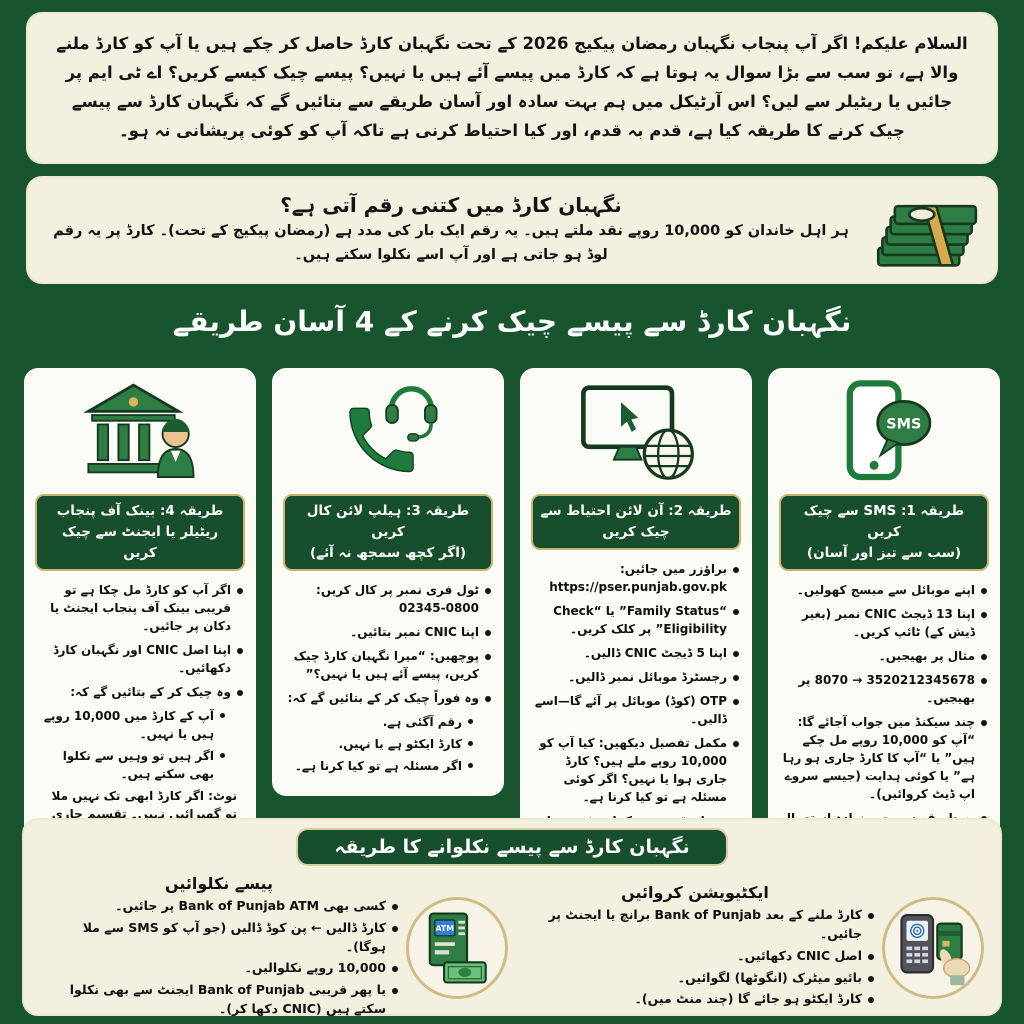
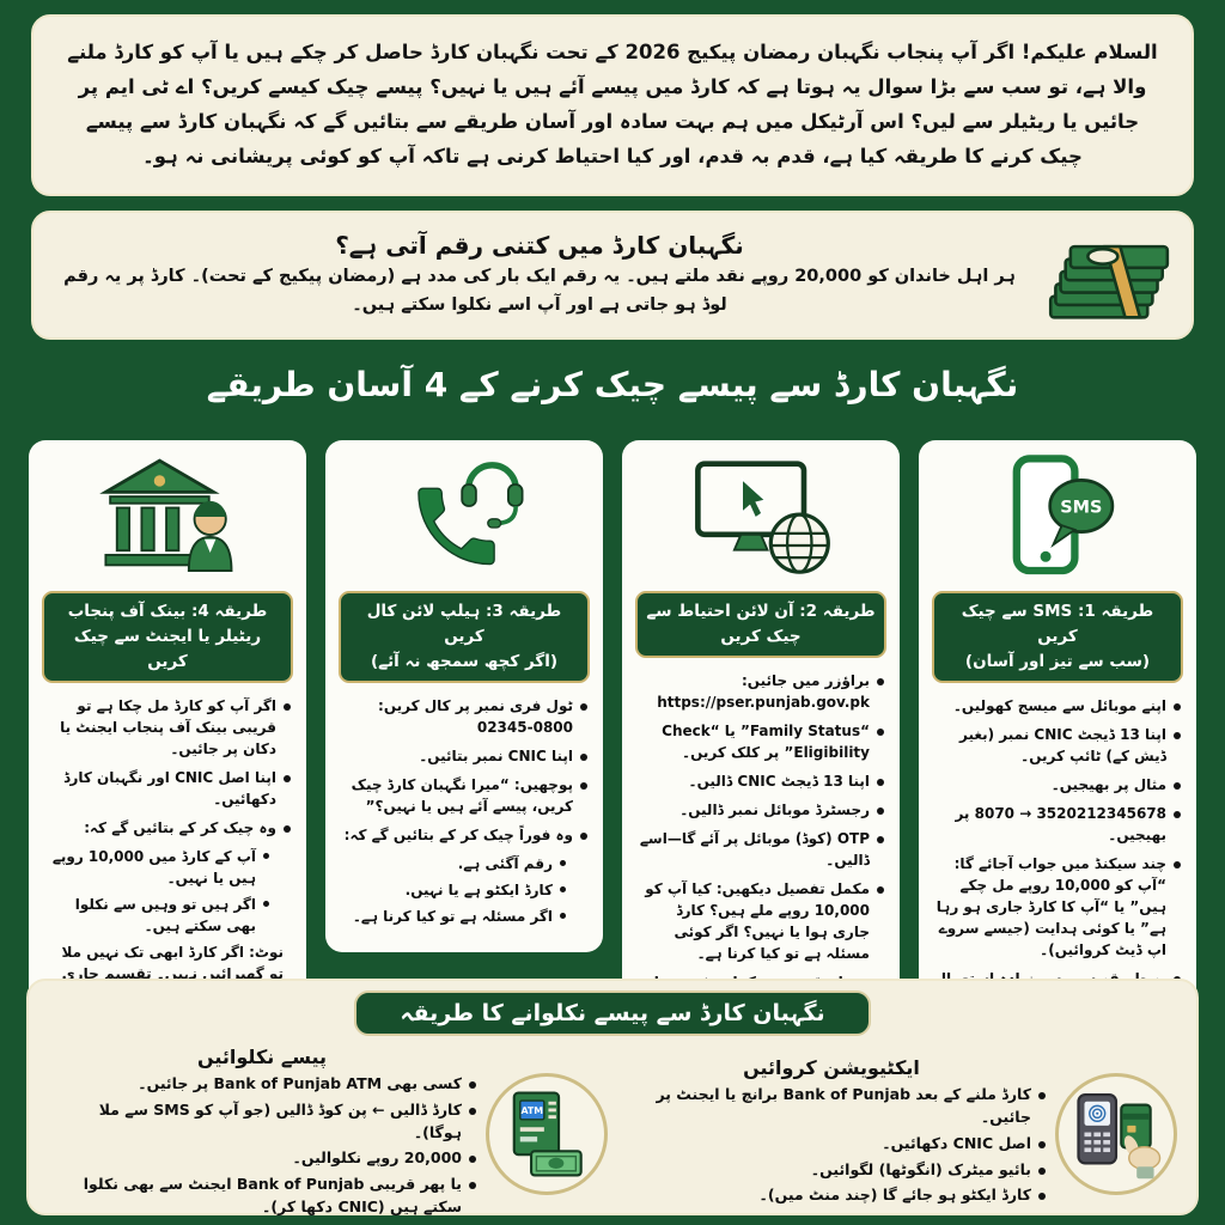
  السلام علیکم! اگر آپ پنجاب نگہبان رمضان پیکیج 2026 کے تحت نگہبان کارڈ حاصل کر چکے ہیں یا آپ کو کارڈ ملنے والا ہے، تو سب سے بڑا سوال یہ ہوتا ہے کہ کارڈ میں پیسے آئے ہیں یا نہیں؟ پیسے چیک کیسے کریں؟ اے ٹی ایم پر جائیں یا ریٹیلر سے لیں؟ اس آرٹیکل میں ہم بہت سادہ اور آسان طریقے سے بتائیں گے کہ نگہبان کارڈ سے پیسے چیک کرنے کا طریقہ کیا ہے، قدم بہ قدم، اور کیا احتیاط کرنی ہے تاکہ آپ کو کوئی پریشانی نہ ہو۔
  نگہبان کارڈ میں کتنی رقم آتی ہے؟
- ہر اہل خاندان کو 10,000 روپے نقد ملتے ہیں۔ یہ رقم ایک بار کی مدد ہے (رمضان پیکیج کے تحت)۔ کارڈ پر یہ رقم لوڈ ہو جاتی ہے اور آپ اسے نکلوا سکتے ہیں۔
+ ہر اہل خاندان کو 20,000 روپے نقد ملتے ہیں۔ یہ رقم ایک بار کی مدد ہے (رمضان پیکیج کے تحت)۔ کارڈ پر یہ رقم لوڈ ہو جاتی ہے اور آپ اسے نکلوا سکتے ہیں۔
  نگہبان کارڈ سے پیسے چیک کرنے کے 4 آسان طریقے
  SMS
  طریقہ 1: SMS سے چیک کریں
  (سب سے تیز اور آسان)
  اپنے موبائل سے میسج کھولیں۔
  اپنا 13 ڈیجٹ CNIC نمبر (بغیر ڈیش کے) ٹائپ کریں۔
  مثال پر بھیجیں۔
  3520212345678 → 8070 پر بھیجیں۔
  چند سیکنڈ میں جواب آجائے گا: “آپ کو 10,000 روپے مل چکے ہیں” یا “آپ کا کارڈ جاری ہو رہا ہے” یا کوئی ہدایت (جیسے سروے اپ ڈیٹ کروائیں)۔
  طریقہ 2: آن لائن احتیاط سے
  چیک کریں
  براؤزر میں جائیں: https://pser.punjab.gov.pk
  “Family Status” یا “Check Eligibility” پر کلک کریں۔
- اپنا 5 ڈیجٹ CNIC ڈالیں۔
+ اپنا 13 ڈیجٹ CNIC ڈالیں۔
  رجسٹرڈ موبائل نمبر ڈالیں۔
  OTP (کوڈ) موبائل پر آئے گا—اسے ڈالیں۔
  مکمل تفصیل دیکھیں: کیا آپ کو 10,000 روپے ملے ہیں؟ کارڈ جاری ہوا یا نہیں؟ اگر کوئی مسئلہ ہے تو کیا کرنا ہے۔
  طریقہ 3: ہیلپ لائن کال کریں
  (اگر کچھ سمجھ نہ آئے)
  ٹول فری نمبر پر کال کریں: 0800-02345
  اپنا CNIC نمبر بتائیں۔
  پوچھیں: “میرا نگہبان کارڈ چیک کریں، پیسے آئے ہیں یا نہیں؟”
  وہ فوراً چیک کر کے بتائیں گے کہ:
  رقم آگئی ہے.
  کارڈ ایکٹو ہے یا نہیں.
  اگر مسئلہ ہے تو کیا کرنا ہے۔
  طریقہ 4: بینک آف پنجاب
  ریٹیلر یا ایجنٹ سے چیک کریں
  اگر آپ کو کارڈ مل چکا ہے تو قریبی بینک آف پنجاب ایجنٹ یا دکان پر جائیں۔
  اپنا اصل CNIC اور نگہبان کارڈ دکھائیں۔
  وہ چیک کر کے بتائیں گے کہ:
  آپ کے کارڈ میں 10,000 روپے ہیں یا نہیں۔
  اگر ہیں تو وہیں سے نکلوا بھی سکتے ہیں۔
  نگہبان کارڈ سے پیسے نکلوانے کا طریقہ
  ایکٹیویشن کروائیں
  کارڈ ملنے کے بعد Bank of Punjab برانچ یا ایجنٹ پر جائیں۔
  اصل CNIC دکھائیں۔
  بائیو میٹرک (انگوٹھا) لگوائیں۔
  کارڈ ایکٹو ہو جائے گا (چند منٹ میں)۔
  ATM
  پیسے نکلوائیں
  کسی بھی Bank of Punjab ATM پر جائیں۔
  کارڈ ڈالیں ← پن کوڈ ڈالیں (جو آپ کو SMS سے ملا ہوگا)۔
- 10,000 روپے نکلوالیں۔
+ 20,000 روپے نکلوالیں۔
  یا پھر قریبی Bank of Punjab ایجنٹ سے بھی نکلوا سکتے ہیں (CNIC دکھا کر)۔
